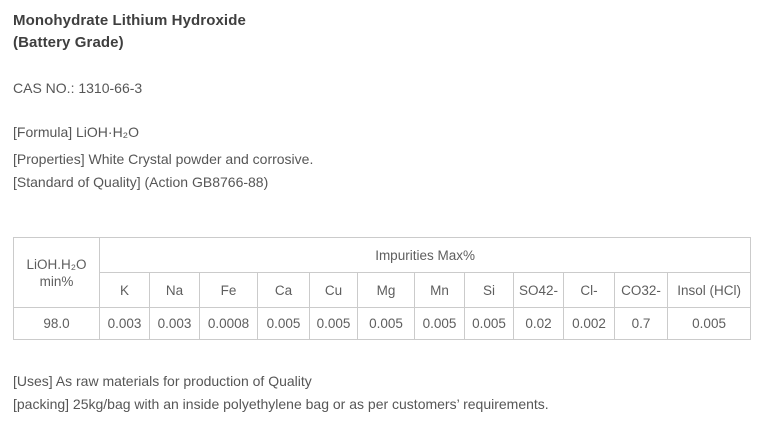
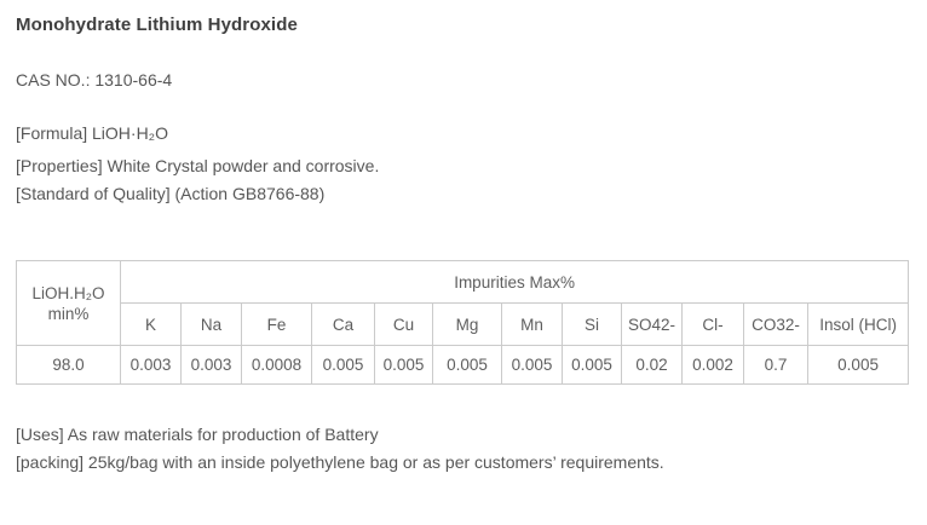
  Monohydrate Lithium Hydroxide
- (Battery Grade)
- CAS NO.: 1310-66-3
+ CAS NO.: 1310-66-4
  [Formula] LiOH·H₂O
  [Properties] White Crystal powder and corrosive.
  [Standard of Quality] (Action GB8766-88)
  LiOH.H₂O min%	Impurities Max%
  K	Na	Fe	Ca	Cu	Mg	Mn	Si	SO42-	Cl-	CO32-	Insol (HCl)
  98.0	0.003	0.003	0.0008	0.005	0.005	0.005	0.005	0.005	0.02	0.002	0.7	0.005
- [Uses] As raw materials for production of Quality
+ [Uses] As raw materials for production of Battery
  [packing] 25kg/bag with an inside polyethylene bag or as per customers’ requirements.
